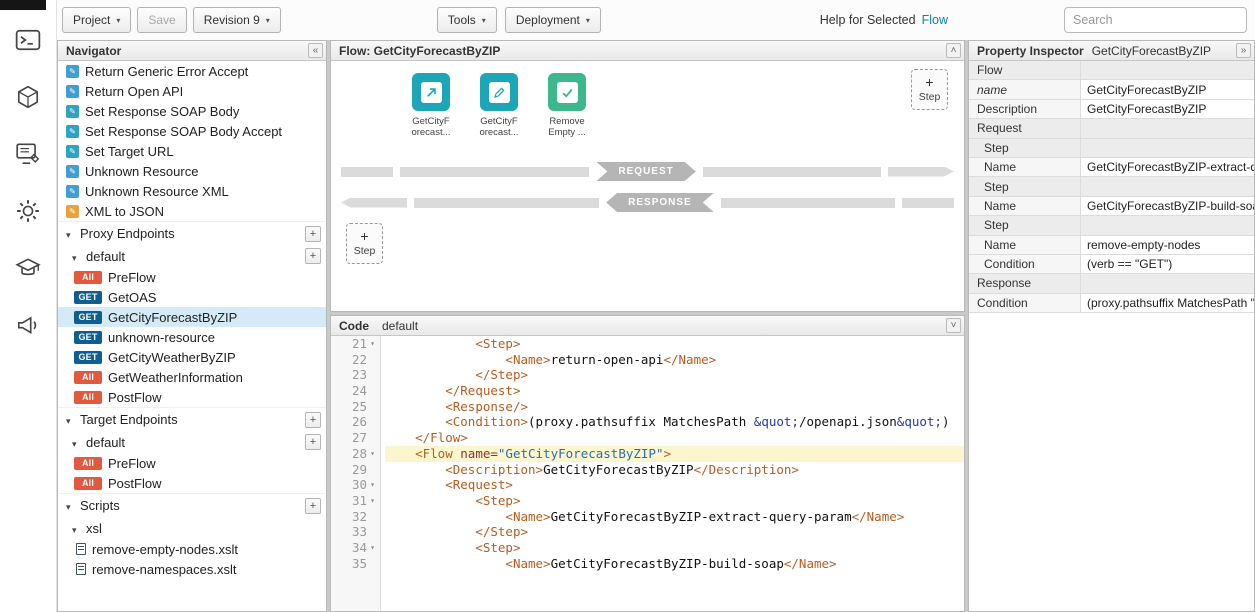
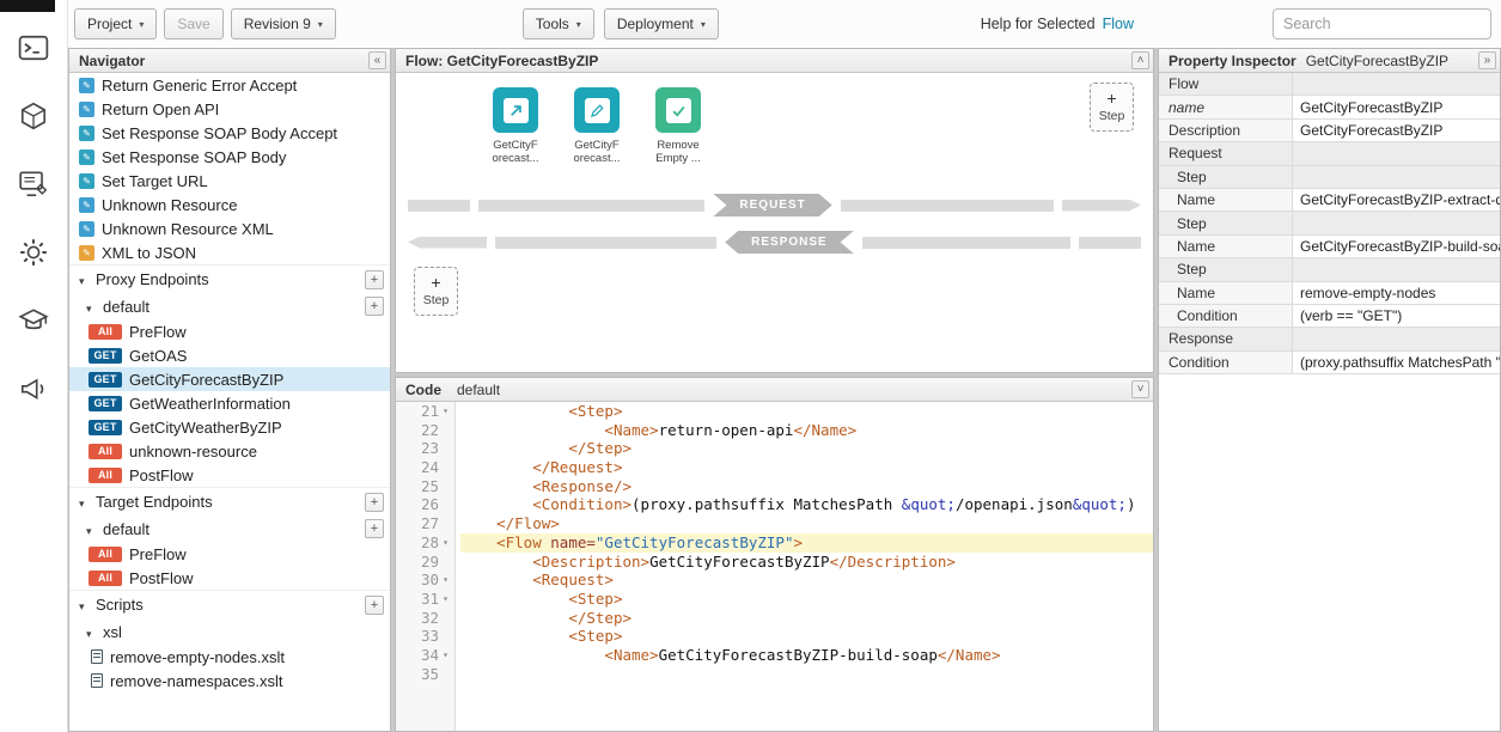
  Project
  Save
  Revision 9
  Tools
  Deployment
  Help for Selected
  Flow
  Search
  Navigator
  ✎
  Return Generic Error Accept
  ✎
  Return Open API
  ✎
- Set Response SOAP Body
+ Set Response SOAP Body Accept
  ✎
- Set Response SOAP Body Accept
+ Set Response SOAP Body
  ✎
  Set Target URL
  ✎
  Unknown Resource
  ✎
  Unknown Resource XML
  ✎
  XML to JSON
  Proxy Endpoints
  default
  All
  PreFlow
  GET
  GetOAS
  GET
  GetCityForecastByZIP
  GET
- unknown-resource
+ GetWeatherInformation
  GET
  GetCityWeatherByZIP
  All
- GetWeatherInformation
+ unknown-resource
  All
  PostFlow
  Target Endpoints
  default
  All
  PreFlow
  All
  PostFlow
  Scripts
  xsl
  remove-empty-nodes.xslt
  remove-namespaces.xslt
  Flow: GetCityForecastByZIP
  GetCityF
  orecast...
  GetCityF
  orecast...
  Remove
  Empty ...
  Step
  REQUEST
  RESPONSE
  Step
  Code
  default
  21
  22
  23
  24
  25
  26
  27
  28
  29
  30
  31
  32
  33
  34
  35
  <Step>
  <Name>return-open-api</Name>
  </Step>
  </Request>
  <Response/>
  <Condition>(proxy.pathsuffix MatchesPath &quot;/openapi.json&quot;)
  </Flow>
  <Flow name="GetCityForecastByZIP">
  <Description>GetCityForecastByZIP</Description>
  <Request>
  <Step>
- <Name>GetCityForecastByZIP-extract-query-param</Name>
  </Step>
  <Step>
  <Name>GetCityForecastByZIP-build-soap</Name>
  Property Inspector
  GetCityForecastByZIP
  Flow
  name
  GetCityForecastByZIP
  Description
  GetCityForecastByZIP
  Request
  Step
  Name
  GetCityForecastByZIP-extract-q
  Step
  Name
  GetCityForecastByZIP-build-so
  Step
  Name
  remove-empty-nodes
  Condition
  (verb == "GET")
  Response
  Condition
  (proxy.pathsuffix MatchesPath "
